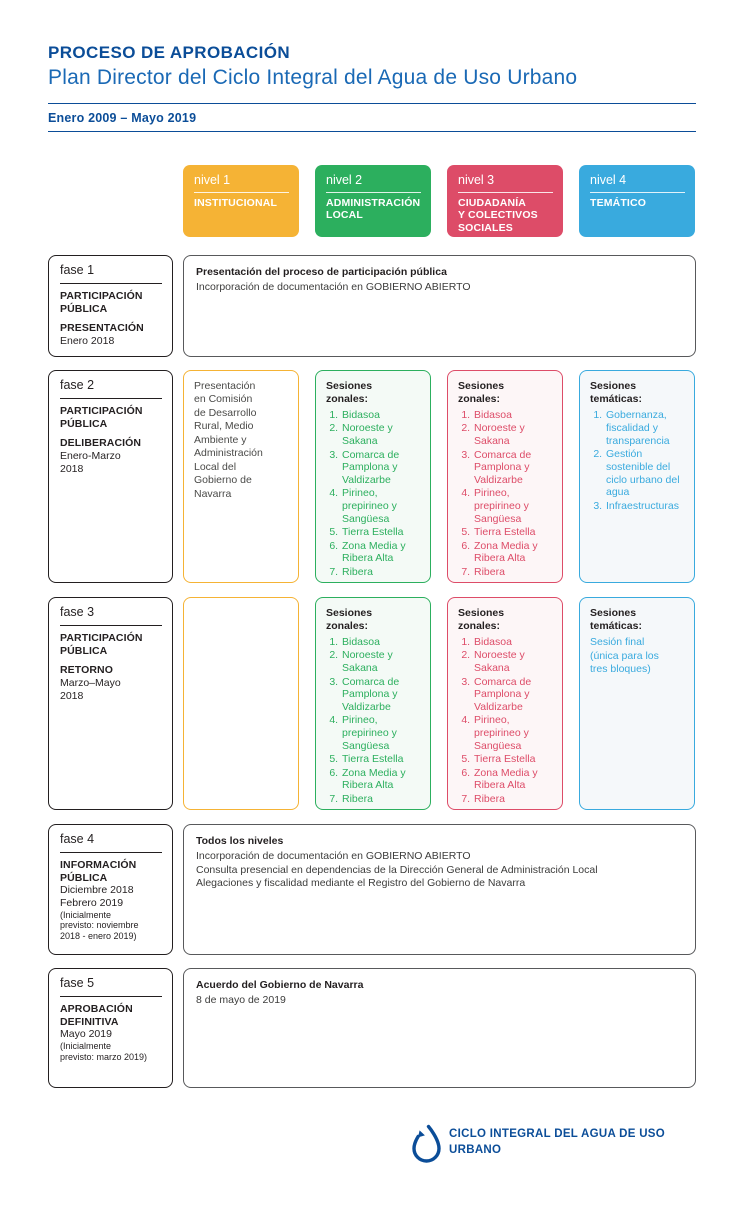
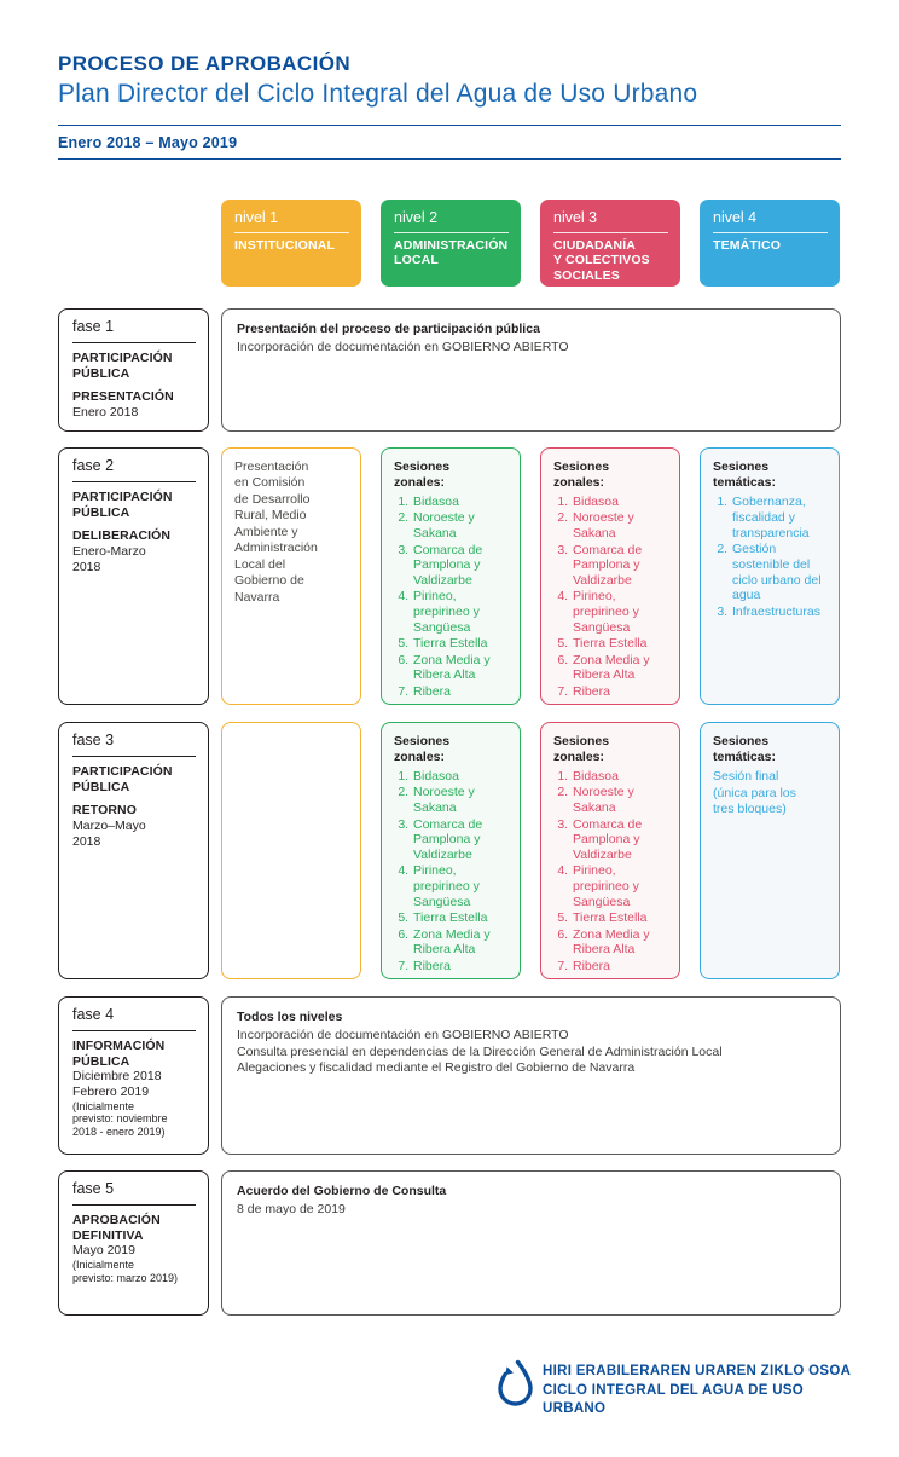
  PROCESO DE APROBACIÓN
  Plan Director del Ciclo Integral del Agua de Uso Urbano
- Enero 2009 – Mayo 2019
+ Enero 2018 – Mayo 2019
  nivel 1
  INSTITUCIONAL
  nivel 2
  ADMINISTRACIÓN
  LOCAL
  nivel 3
  CIUDADANÍA
  Y COLECTIVOS
  SOCIALES
  nivel 4
  TEMÁTICO
  fase 1
  PARTICIPACIÓN
  PÚBLICA
  PRESENTACIÓN
  Enero 2018
  Presentación del proceso de participación pública
  Incorporación de documentación en GOBIERNO ABIERTO
  fase 2
  PARTICIPACIÓN
  PÚBLICA
  DELIBERACIÓN
  Enero-Marzo
  2018
  Presentación
  en Comisión
  de Desarrollo
  Rural, Medio
  Ambiente y
  Administración
  Local del
  Gobierno de
  Navarra
  Sesiones
  zonales:
  Bidasoa
  Noroeste y Sakana
  Comarca de Pamplona y Valdizarbe
  Pirineo, prepirineo y Sangüesa
  Tierra Estella
  Zona Media y Ribera Alta
  Ribera
  Sesiones
  zonales:
  Bidasoa
  Noroeste y Sakana
  Comarca de Pamplona y Valdizarbe
  Pirineo, prepirineo y Sangüesa
  Tierra Estella
  Zona Media y Ribera Alta
  Ribera
  Sesiones
  temáticas:
  Gobernanza, fiscalidad y transparencia
  Gestión sostenible del ciclo urbano del agua
  Infraestructuras
  fase 3
  PARTICIPACIÓN
  PÚBLICA
  RETORNO
  Marzo–Mayo
  2018
  Sesiones
  zonales:
  Bidasoa
  Noroeste y Sakana
  Comarca de Pamplona y Valdizarbe
  Pirineo, prepirineo y Sangüesa
  Tierra Estella
  Zona Media y Ribera Alta
  Ribera
  Sesiones
  zonales:
  Bidasoa
  Noroeste y Sakana
  Comarca de Pamplona y Valdizarbe
  Pirineo, prepirineo y Sangüesa
  Tierra Estella
  Zona Media y Ribera Alta
  Ribera
  Sesiones
  temáticas:
  Sesión final
  (única para los
  tres bloques)
  fase 4
  INFORMACIÓN
  PÚBLICA
  Diciembre 2018
  Febrero 2019
  (Inicialmente
  previsto: noviembre
  2018 - enero 2019)
  Todos los niveles
  Incorporación de documentación en GOBIERNO ABIERTO
  Consulta presencial en dependencias de la Dirección General de Administración Local
  Alegaciones y fiscalidad mediante el Registro del Gobierno de Navarra
  fase 5
  APROBACIÓN
  DEFINITIVA
  Mayo 2019
  (Inicialmente
  previsto: marzo 2019)
- Acuerdo del Gobierno de Navarra
+ Acuerdo del Gobierno de Consulta
  8 de mayo de 2019
+ HIRI ERABILERAREN URAREN ZIKLO OSOA
  CICLO INTEGRAL DEL AGUA DE USO URBANO
